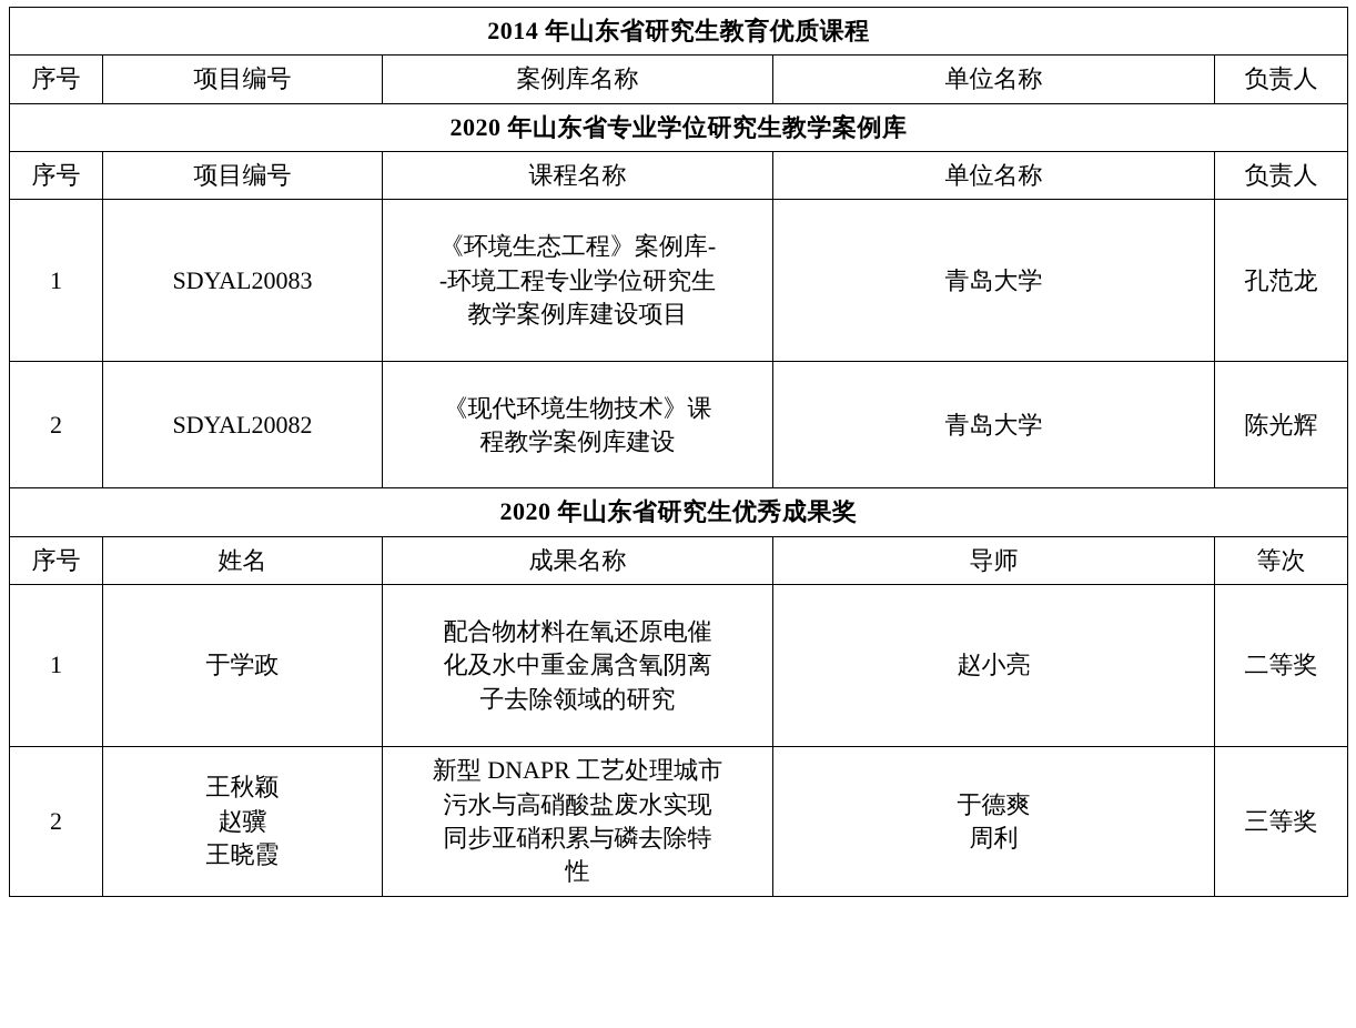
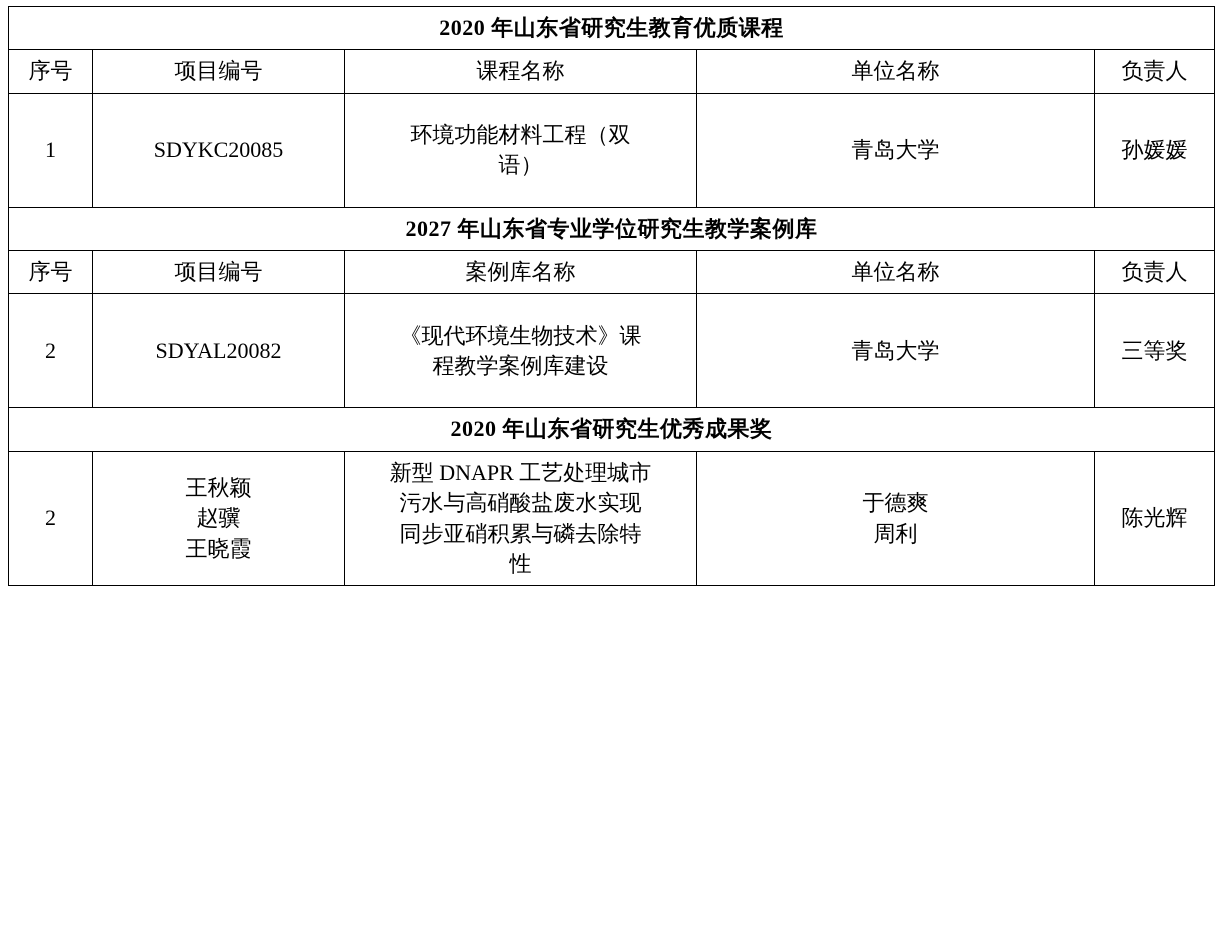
- 2014 年山东省研究生教育优质课程
+ 2020 年山东省研究生教育优质课程
- 序号	项目编号	案例库名称	单位名称	负责人
+ 序号	项目编号	课程名称	单位名称	负责人
+ 1	SDYKC20085	环境功能材料工程（双 语）	青岛大学	孙媛媛
- 2020 年山东省专业学位研究生教学案例库
+ 2027 年山东省专业学位研究生教学案例库
- 序号	项目编号	课程名称	单位名称	负责人
+ 序号	项目编号	案例库名称	单位名称	负责人
- 1	SDYAL20083	《环境生态工程》案例库- -环境工程专业学位研究生 教学案例库建设项目	青岛大学	孔范龙
- 2	SDYAL20082	《现代环境生物技术》课 程教学案例库建设	青岛大学	陈光辉
+ 2	SDYAL20082	《现代环境生物技术》课 程教学案例库建设	青岛大学	三等奖
  2020 年山东省研究生优秀成果奖
- 序号	姓名	成果名称	导师	等次
- 1	于学政	配合物材料在氧还原电催 化及水中重金属含氧阴离 子去除领域的研究	赵小亮	二等奖
- 2	王秋颖 赵骥 王晓霞	新型 DNAPR 工艺处理城市 污水与高硝酸盐废水实现 同步亚硝积累与磷去除特 性	于德爽 周利	三等奖
+ 2	王秋颖 赵骥 王晓霞	新型 DNAPR 工艺处理城市 污水与高硝酸盐废水实现 同步亚硝积累与磷去除特 性	于德爽 周利	陈光辉
